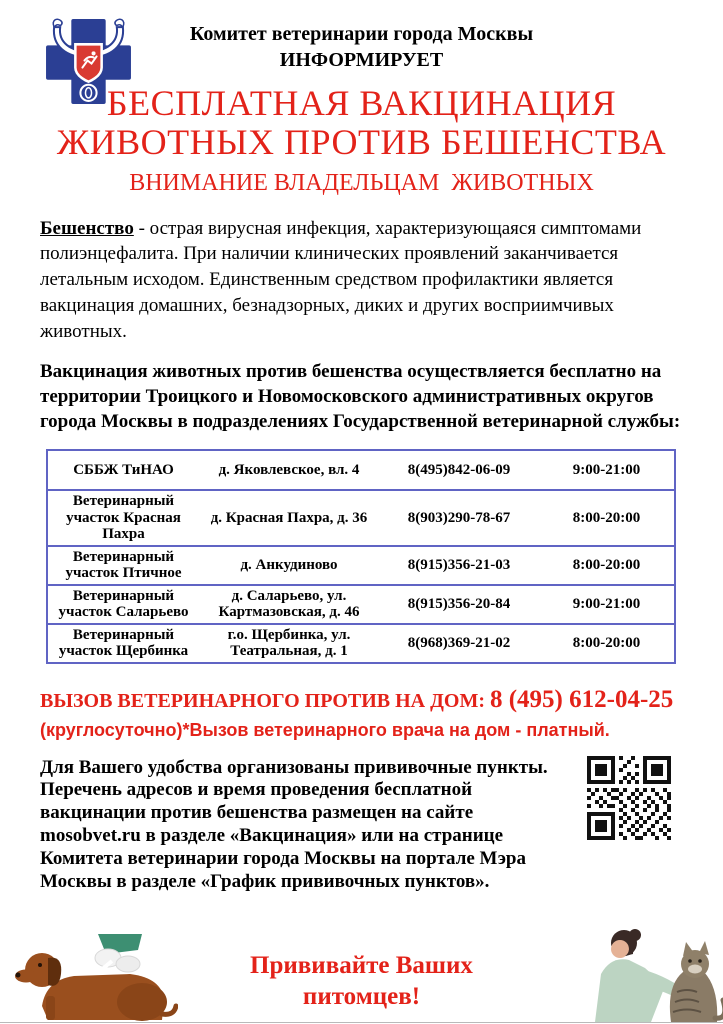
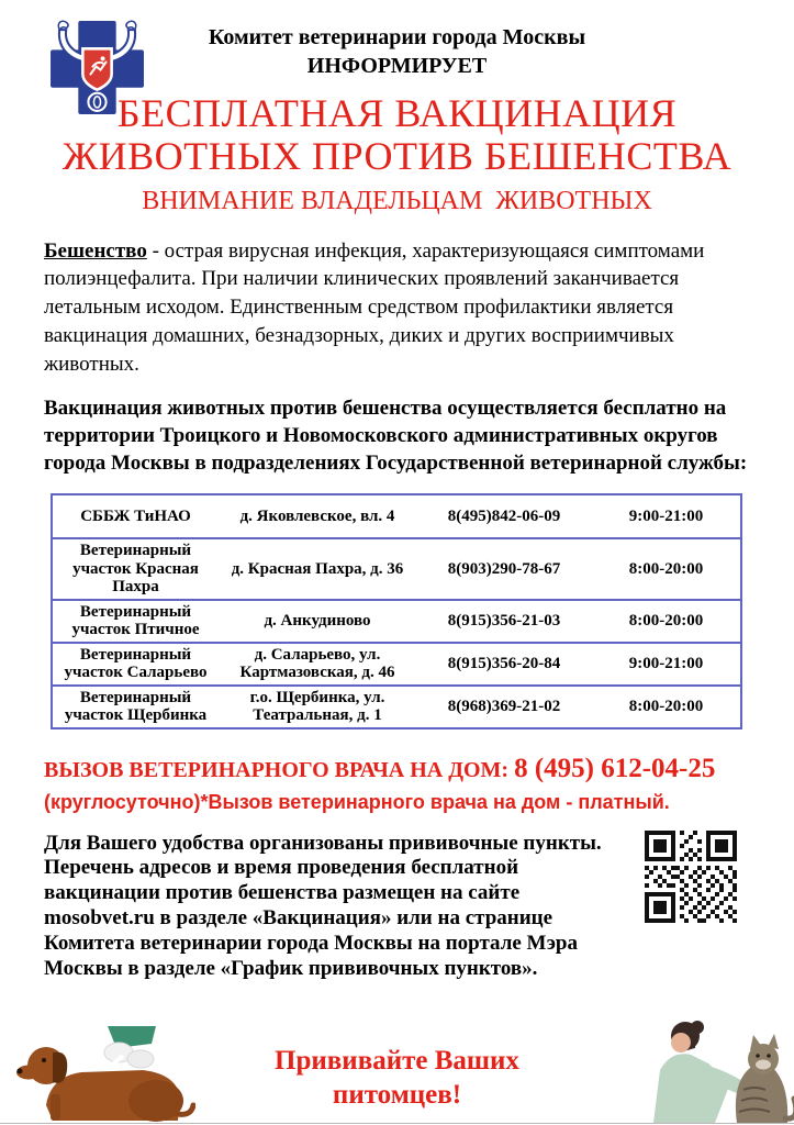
  Комитет ветеринарии города Москвы
  ИНФОРМИРУЕТ
  БЕСПЛАТНАЯ ВАКЦИНАЦИЯ
  ЖИВОТНЫХ ПРОТИВ БЕШЕНСТВА
  ВНИМАНИЕ ВЛАДЕЛЬЦАМ ЖИВОТНЫХ
  Бешенство - острая вирусная инфекция, характеризующаяся симптомами полиэнцефалита. При наличии клинических проявлений заканчивается летальным исходом. Единственным средством профилактики является вакцинация домашних, безнадзорных, диких и других восприимчивых животных.
  Вакцинация животных против бешенства осуществляется бесплатно на территории Троицкого и Новомосковского административных округов города Москвы в подразделениях Государственной ветеринарной службы:
  СББЖ ТиНАО	д. Яковлевское, вл. 4	8(495)842-06-09	9:00-21:00
  Ветеринарный участок Красная Пахра	д. Красная Пахра, д. 36	8(903)290-78-67	8:00-20:00
  Ветеринарный участок Птичное	д. Анкудиново	8(915)356-21-03	8:00-20:00
  Ветеринарный участок Саларьево	д. Саларьево, ул. Картмазовская, д. 46	8(915)356-20-84	9:00-21:00
  Ветеринарный участок Щербинка	г.о. Щербинка, ул. Театральная, д. 1	8(968)369-21-02	8:00-20:00
- ВЫЗОВ ВЕТЕРИНАРНОГО ПРОТИВ НА ДОМ: 8 (495) 612-04-25
+ ВЫЗОВ ВЕТЕРИНАРНОГО ВРАЧА НА ДОМ: 8 (495) 612-04-25
  (круглосуточно)*Вызов ветеринарного врача на дом - платный.
  Для Вашего удобства организованы прививочные пункты. Перечень адресов и время проведения бесплатной вакцинации против бешенства размещен на сайте mosobvet.ru в разделе «Вакцинация» или на странице Комитета ветеринарии города Москвы на портале Мэра Москвы в разделе «График прививочных пунктов».
  Прививайте Ваших
  питомцев!
